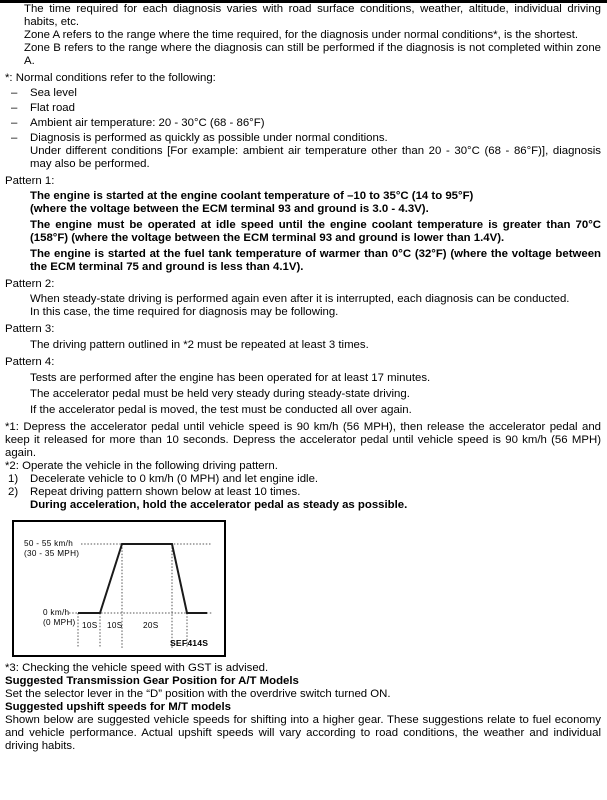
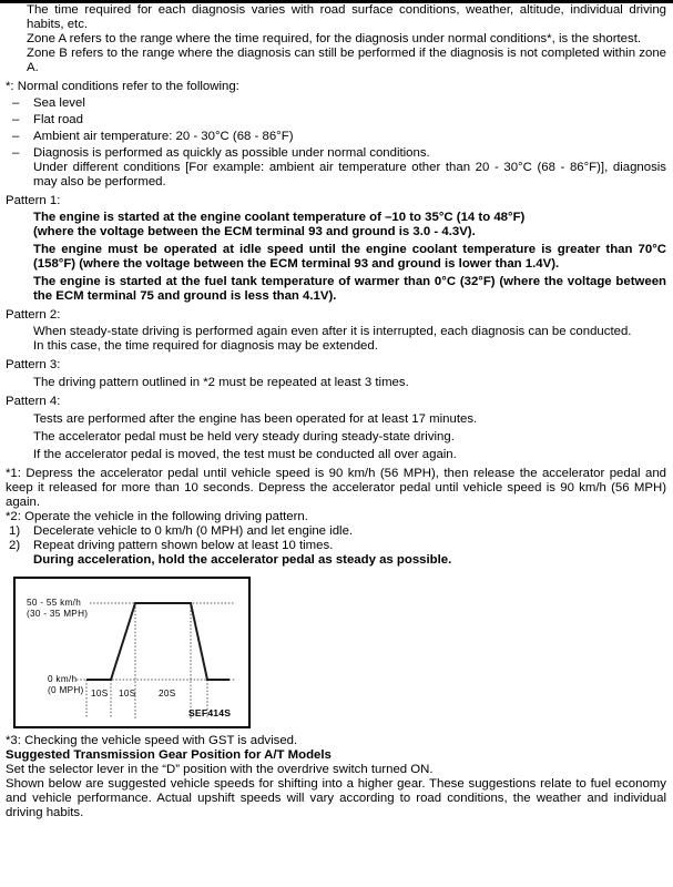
  The time required for each diagnosis varies with road surface conditions, weather, altitude, individual driving habits, etc.
  Zone A refers to the range where the time required, for the diagnosis under normal conditions*, is the shortest.
  Zone B refers to the range where the diagnosis can still be performed if the diagnosis is not completed within zone A.
  *: Normal conditions refer to the following:
  –
  Sea level
  –
  Flat road
  –
  Ambient air temperature: 20 - 30°C (68 - 86°F)
  –
  Diagnosis is performed as quickly as possible under normal conditions.
  Under different conditions [For example: ambient air temperature other than 20 - 30°C (68 - 86°F)], diagnosis may also be performed.
  Pattern 1:
- The engine is started at the engine coolant temperature of –10 to 35°C (14 to 95°F)
+ The engine is started at the engine coolant temperature of –10 to 35°C (14 to 48°F)
  (where the voltage between the ECM terminal 93 and ground is 3.0 - 4.3V).
  The engine must be operated at idle speed until the engine coolant temperature is greater than 70°C (158°F) (where the voltage between the ECM terminal 93 and ground is lower than 1.4V).
  The engine is started at the fuel tank temperature of warmer than 0°C (32°F) (where the voltage between the ECM terminal 75 and ground is less than 4.1V).
  Pattern 2:
  When steady-state driving is performed again even after it is interrupted, each diagnosis can be conducted.
- In this case, the time required for diagnosis may be following.
+ In this case, the time required for diagnosis may be extended.
  Pattern 3:
  The driving pattern outlined in *2 must be repeated at least 3 times.
  Pattern 4:
  Tests are performed after the engine has been operated for at least 17 minutes.
  The accelerator pedal must be held very steady during steady-state driving.
  If the accelerator pedal is moved, the test must be conducted all over again.
  *1: Depress the accelerator pedal until vehicle speed is 90 km/h (56 MPH), then release the accelerator pedal and keep it released for more than 10 seconds. Depress the accelerator pedal until vehicle speed is 90 km/h (56 MPH) again.
  *2: Operate the vehicle in the following driving pattern.
  1)
  Decelerate vehicle to 0 km/h (0 MPH) and let engine idle.
  2)
  Repeat driving pattern shown below at least 10 times.
  During acceleration, hold the accelerator pedal as steady as possible.
  50 - 55 km/h
  (30 - 35 MPH)
  0 km/h
  (0 MPH)
  10S
  10S
  20S
  SEF414S
  *3: Checking the vehicle speed with GST is advised.
  Suggested Transmission Gear Position for A/T Models
  Set the selector lever in the “D” position with the overdrive switch turned ON.
- Suggested upshift speeds for M/T models
  Shown below are suggested vehicle speeds for shifting into a higher gear. These suggestions relate to fuel economy and vehicle performance. Actual upshift speeds will vary according to road conditions, the weather and individual driving habits.
